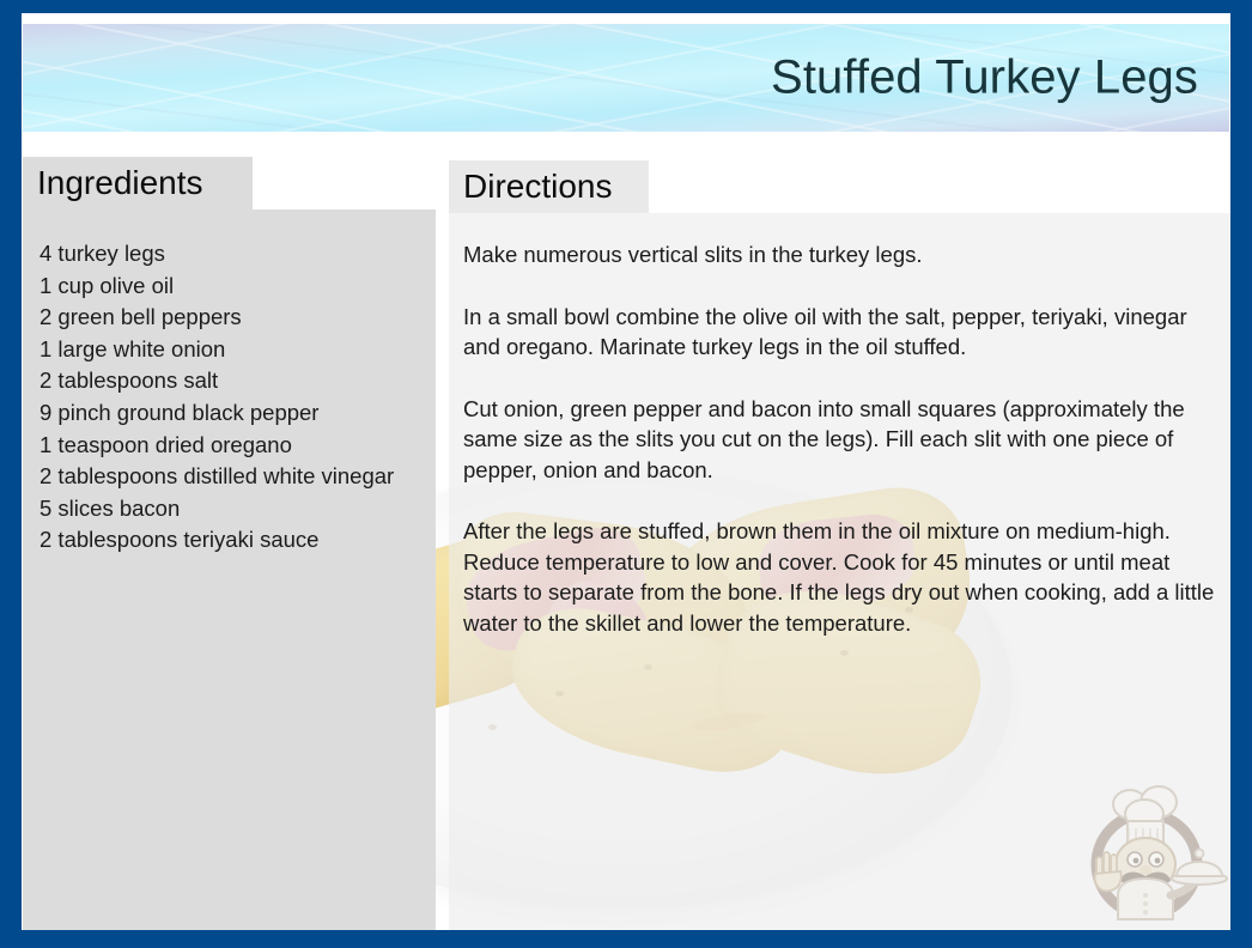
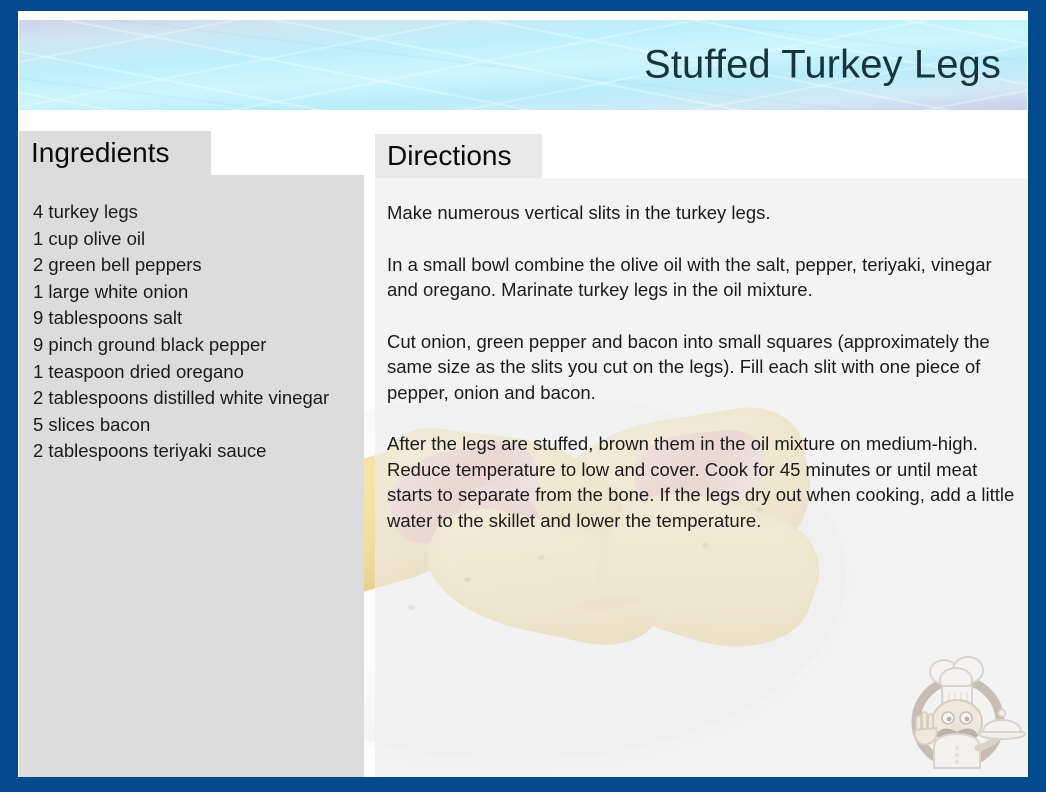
  Stuffed Turkey Legs
  Ingredients
  4 turkey legs
  1 cup olive oil
  2 green bell peppers
  1 large white onion
- 2 tablespoons salt
+ 9 tablespoons salt
  9 pinch ground black pepper
  1 teaspoon dried oregano
  2 tablespoons distilled white vinegar
  5 slices bacon
  2 tablespoons teriyaki sauce
  Directions
  Make numerous vertical slits in the turkey legs.
- In a small bowl combine the olive oil with the salt, pepper, teriyaki, vinegar and oregano. Marinate turkey legs in the oil stuffed.
+ In a small bowl combine the olive oil with the salt, pepper, teriyaki, vinegar and oregano. Marinate turkey legs in the oil mixture.
  Cut onion, green pepper and bacon into small squares (approximately the same size as the slits you cut on the legs). Fill each slit with one piece of pepper, onion and bacon.
  After the legs are stuffed, brown them in the oil mixture on medium-high. Reduce temperature to low and cover. Cook for 45 minutes or until meat starts to separate from the bone. If the legs dry out when cooking, add a little water to the skillet and lower the temperature.
